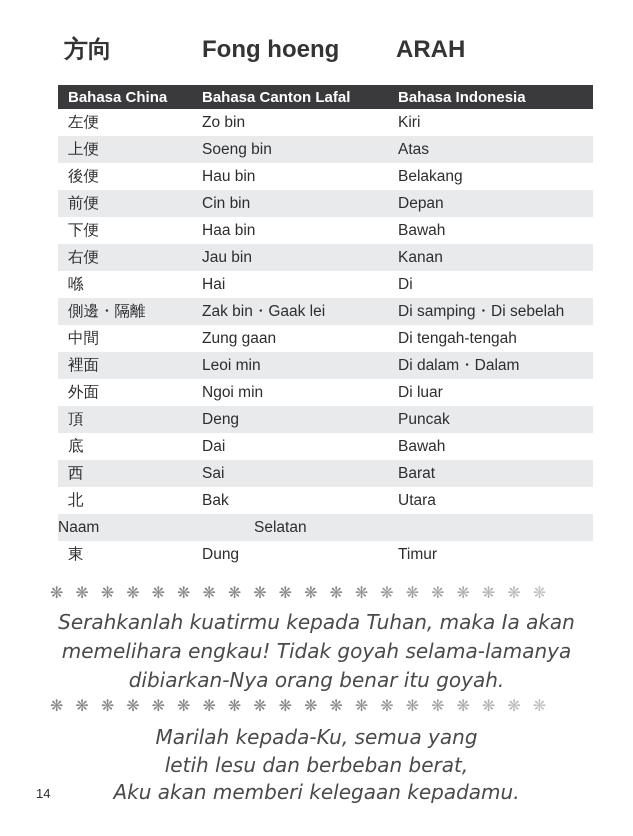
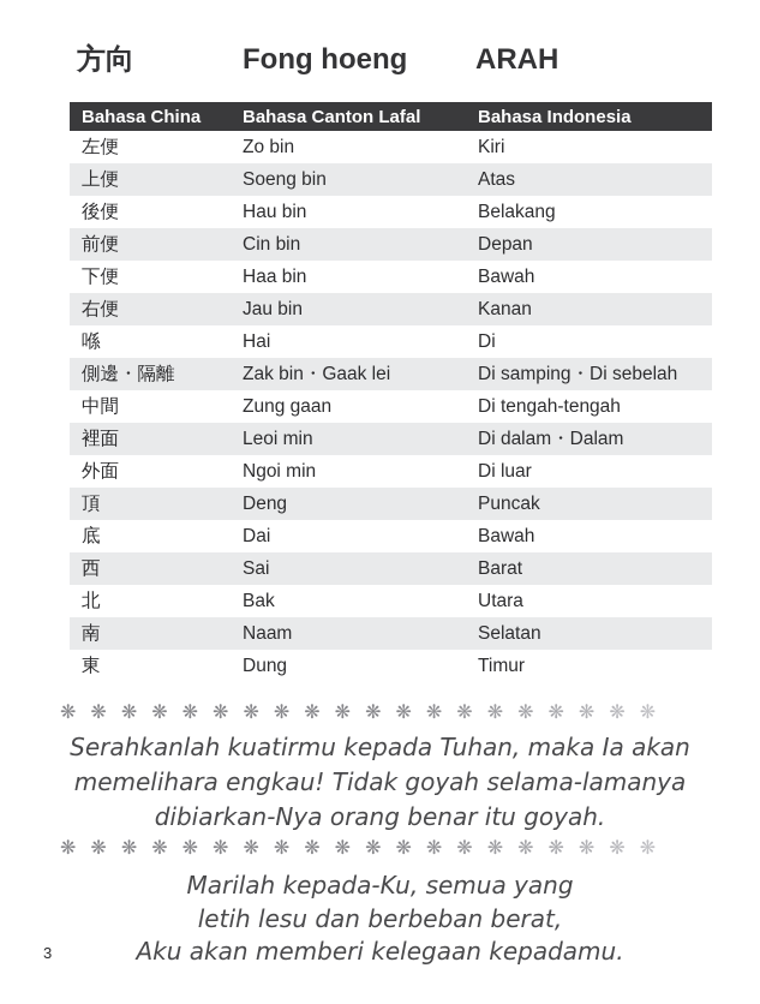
  方向
  Fong hoeng
  ARAH
  Bahasa China
  Bahasa Canton Lafal
  Bahasa Indonesia
  左便
  Zo bin
  Kiri
  上便
  Soeng bin
  Atas
  後便
  Hau bin
  Belakang
  前便
  Cin bin
  Depan
  下便
  Haa bin
  Bawah
  右便
  Jau bin
  Kanan
  喺
  Hai
  Di
  側邊・隔離
  Zak bin・Gaak lei
  Di samping・Di sebelah
  中間
  Zung gaan
  Di tengah-tengah
  裡面
  Leoi min
  Di dalam・Dalam
  外面
  Ngoi min
  Di luar
  頂
  Deng
  Puncak
  底
  Dai
  Bawah
  西
  Sai
  Barat
  北
  Bak
  Utara
+ 南
  Naam
  Selatan
  東
  Dung
  Timur
  ❋❋❋❋❋❋❋❋❋❋❋❋❋❋❋❋❋❋❋❋
  Serahkanlah kuatirmu kepada Tuhan, maka Ia akan
  memelihara engkau! Tidak goyah selama-lamanya
  dibiarkan-Nya orang benar itu goyah.
  ❋❋❋❋❋❋❋❋❋❋❋❋❋❋❋❋❋❋❋❋
  Marilah kepada-Ku, semua yang
  letih lesu dan berbeban berat,
  Aku akan memberi kelegaan kepadamu.
- 14
+ 3
